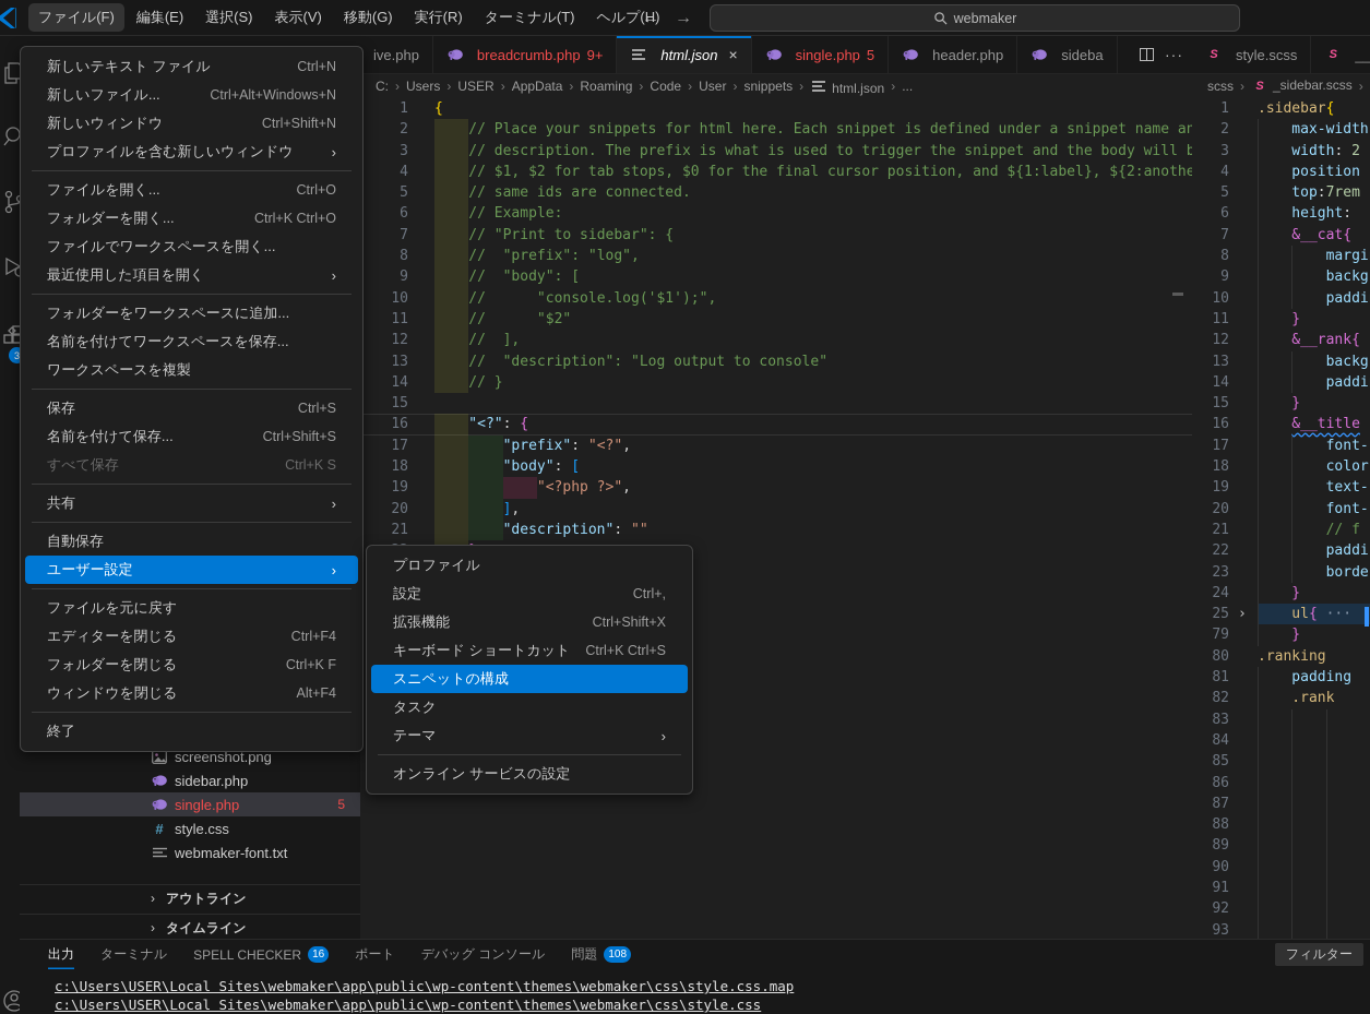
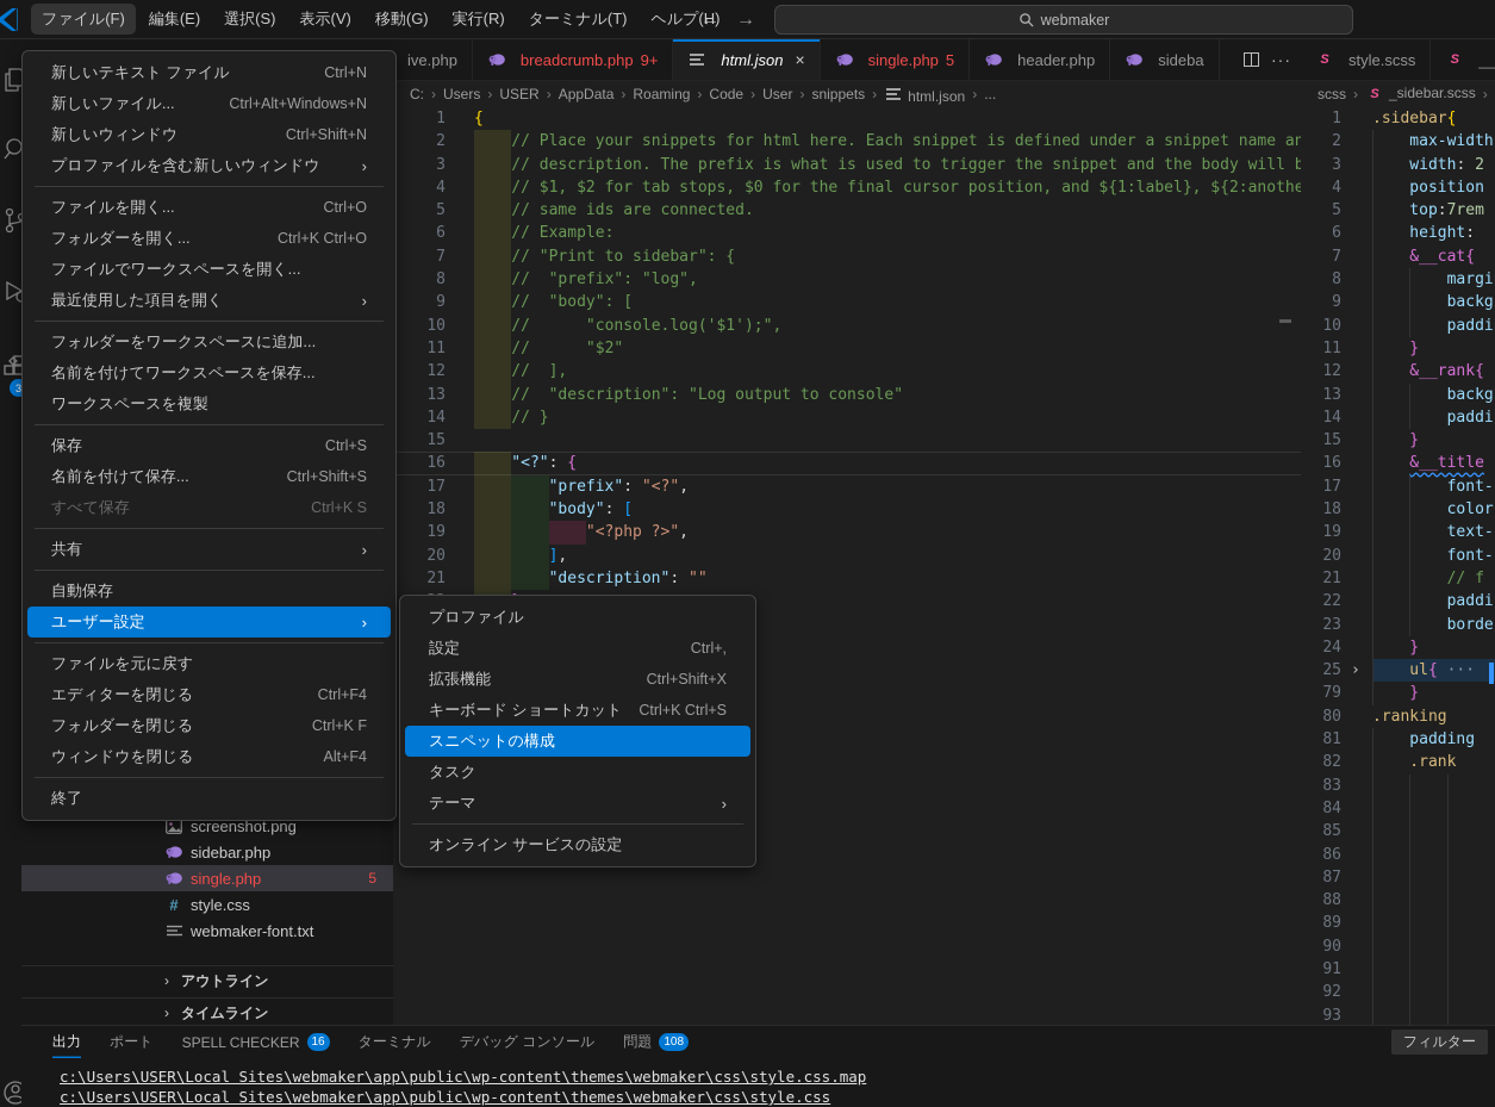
  ファイル(F)
  編集(E)
  選択(S)
  表示(V)
  移動(G)
  実行(R)
  ターミナル(T)
  ヘルプ(H)
  ←
  →
  webmaker
  3
  screenshot.png
  sidebar.php
  single.php
  5
  #
  style.css
  webmaker-font.txt
  ›
  アウトライン
  ›
  タイムライン
  ive.php
  breadcrumb.php
  9+
  html.json
  ×
  single.php
  5
  header.php
  sideba
  ···
  C:
  ›
  Users
  ›
  USER
  ›
  AppData
  ›
  Roaming
  ›
  Code
  ›
  User
  ›
  snippets
  ›
  html.json
  ›
  ...
  1
  {
  2
  // Place your snippets for html here. Each snippet is defined under a snippet name an
  3
  // description. The prefix is what is used to trigger the snippet and the body will b
  4
  // $1, $2 for tab stops, $0 for the final cursor position, and ${1:label}, ${2:anothe
  5
  // same ids are connected.
  6
  // Example:
  7
  // "Print to sidebar": {
  8
  // "prefix": "log",
  9
  // "body": [
  10
  // "console.log('$1');",
  11
  // "$2"
  12
  // ],
  13
  // "description": "Log output to console"
  14
  // }
  15
  16
  "<?": {
  17
  "prefix": "<?",
  18
  "body": [
  19
  "<?php ?>",
  20
  ],
  21
  "description": ""
  S
  style.scss
  S
  scss
  ›
  S
  _sidebar.scss
  ›
  1
  .sidebar{
  2
  max-width
  3
  width: 2
  4
  position
  5
  top:7rem
  6
  height:
  7
  &__cat{
  8
  margi
  9
  10
  paddi
  11
  }
  12
  &__rank{
  13
  14
  paddi
  15
  }
  16
  &__title
  17
  font-
  18
  color
  19
  text-
  20
  font-
  21
  // f
  22
  paddi
  23
  borde
  24
  }
  25
  ›
  ul{ ···
  79
  }
  80
  .ranking
  81
  padding
  82
  .rank
  83
  84
  85
  86
  87
  88
  89
  90
  91
  92
  93
  出力
- ターミナル
+ ポート
  SPELL CHECKER
  16
- ポート
+ ターミナル
  デバッグ コンソール
  問題
  108
  フィルター
  c:\Users\USER\Local Sites\webmaker\app\public\wp-content\themes\webmaker\css\style.css.map
  c:\Users\USER\Local Sites\webmaker\app\public\wp-content\themes\webmaker\css\style.css
  新しいテキスト ファイル
  Ctrl+N
  新しいファイル...
  Ctrl+Alt+Windows+N
  新しいウィンドウ
  Ctrl+Shift+N
  プロファイルを含む新しいウィンドウ
  ›
  ファイルを開く...
  Ctrl+O
  フォルダーを開く...
  Ctrl+K Ctrl+O
  ファイルでワークスペースを開く...
  最近使用した項目を開く
  ›
  フォルダーをワークスペースに追加...
  名前を付けてワークスペースを保存...
  ワークスペースを複製
  保存
  Ctrl+S
  名前を付けて保存...
  Ctrl+Shift+S
  すべて保存
  Ctrl+K S
  共有
  ›
  自動保存
  ユーザー設定
  ›
  ファイルを元に戻す
  エディターを閉じる
  Ctrl+F4
  フォルダーを閉じる
  Ctrl+K F
  ウィンドウを閉じる
  Alt+F4
  終了
  プロファイル
  設定
  Ctrl+,
  拡張機能
  Ctrl+Shift+X
  キーボード ショートカット
  Ctrl+K Ctrl+S
  スニペットの構成
  タスク
  テーマ
  ›
  オンライン サービスの設定
